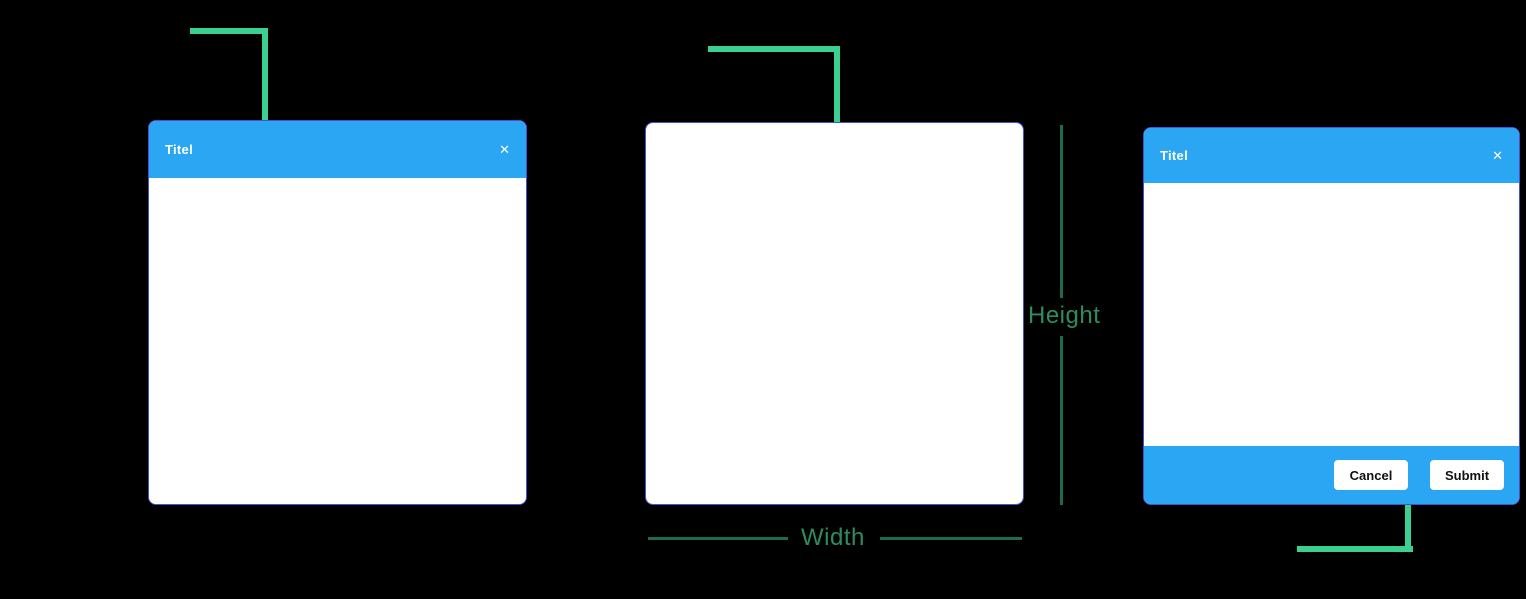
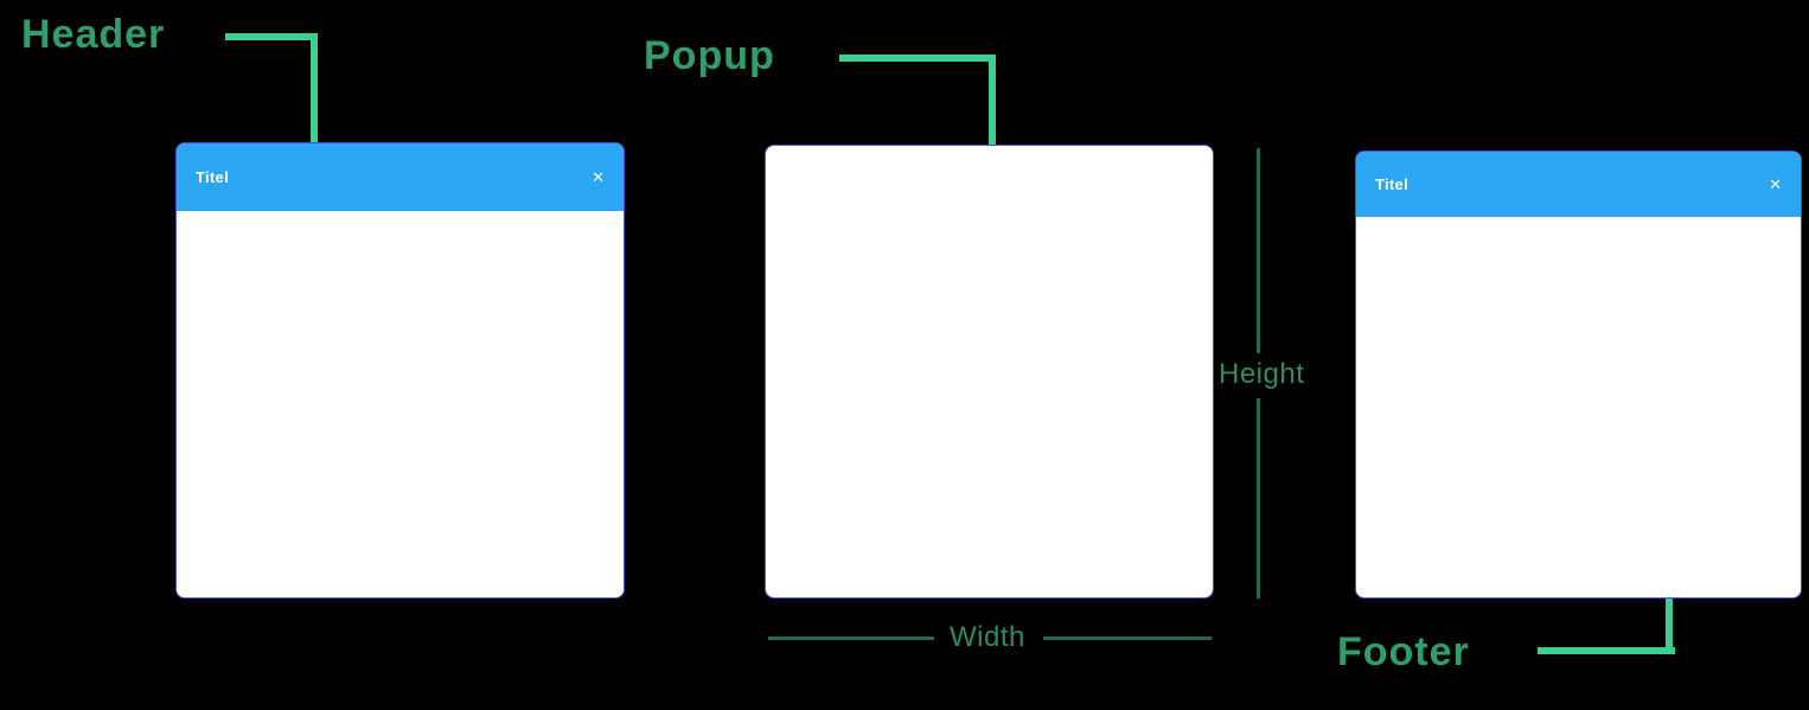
+ Header
+ Popup
+ Footer
  Titel
  ✕
  Height
  Width
  Titel
  ✕
- Cancel
- Submit
